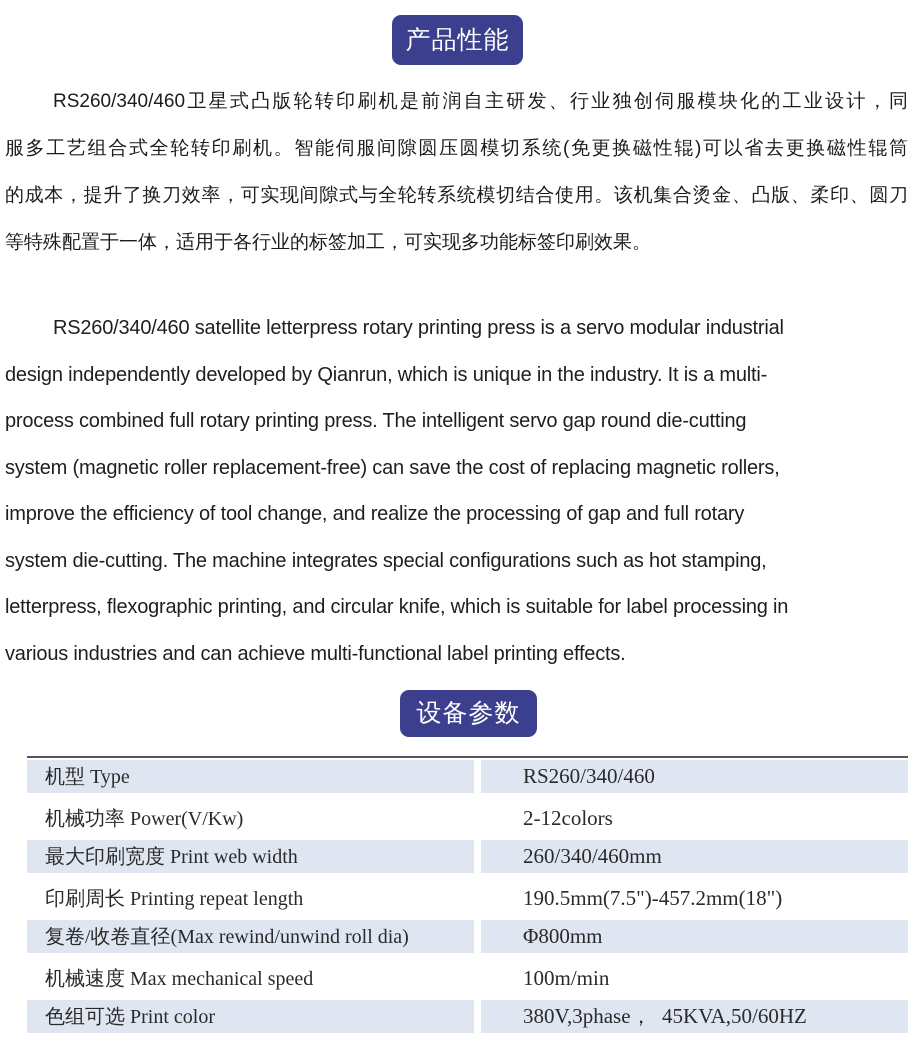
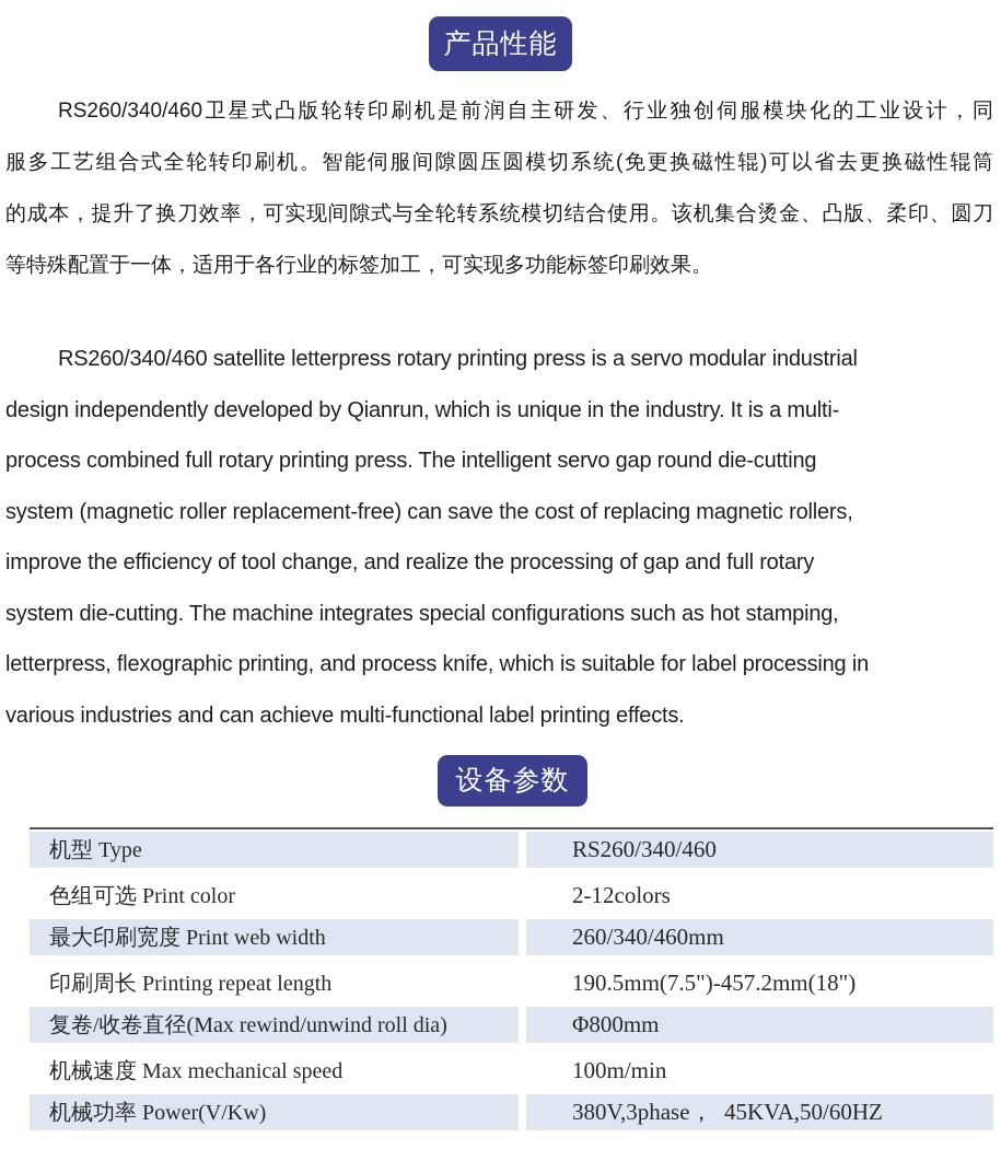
  产品性能
  RS260/340/460卫星式凸版轮转印刷机是前润自主研发、行业独创伺服模块化的工业设计，同
  服多工艺组合式全轮转印刷机。智能伺服间隙圆压圆模切系统(免更换磁性辊)可以省去更换磁性辊筒
  的成本，提升了换刀效率，可实现间隙式与全轮转系统模切结合使用。该机集合烫金、凸版、柔印、圆刀
  等特殊配置于一体，适用于各行业的标签加工，可实现多功能标签印刷效果。
  RS260/340/460 satellite letterpress rotary printing press is a servo modular industrial
  design independently developed by Qianrun, which is unique in the industry. It is a multi-
  process combined full rotary printing press. The intelligent servo gap round die-cutting
  system (magnetic roller replacement-free) can save the cost of replacing magnetic rollers,
  improve the efficiency of tool change, and realize the processing of gap and full rotary
  system die-cutting. The machine integrates special configurations such as hot stamping,
- letterpress, flexographic printing, and circular knife, which is suitable for label processing in
+ letterpress, flexographic printing, and process knife, which is suitable for label processing in
  various industries and can achieve multi-functional label printing effects.
  设备参数
  机型 Type
  RS260/340/460
- 机械功率 Power(V/Kw)
+ 色组可选 Print color
  2-12colors
  最大印刷宽度 Print web width
  260/340/460mm
  印刷周长 Printing repeat length
  190.5mm(7.5")-457.2mm(18")
  复卷/收卷直径(Max rewind/unwind roll dia)
  Φ800mm
  机械速度 Max mechanical speed
  100m/min
- 色组可选 Print color
+ 机械功率 Power(V/Kw)
  380V,3phase， 45KVA,50/60HZ
